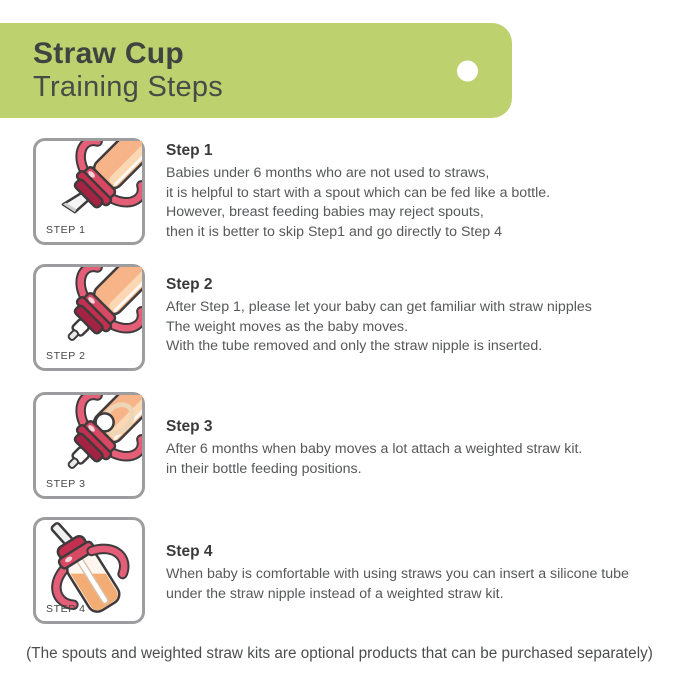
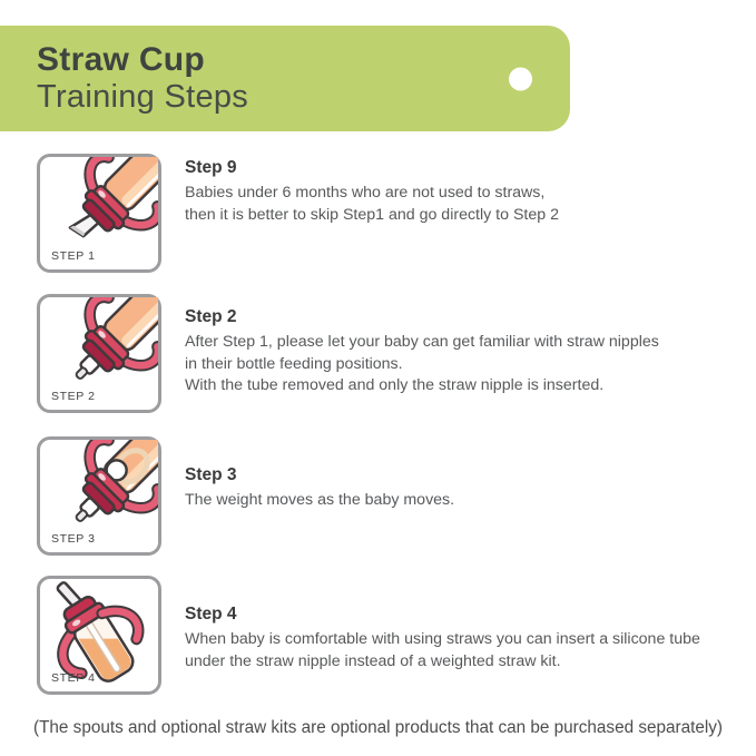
  Straw Cup
  Training Steps
  STEP 1
- Step 1
+ Step 9
  Babies under 6 months who are not used to straws,
- it is helpful to start with a spout which can be fed like a bottle.
- However, breast feeding babies may reject spouts,
- then it is better to skip Step1 and go directly to Step 4
+ then it is better to skip Step1 and go directly to Step 2
  STEP 2
  Step 2
  After Step 1, please let your baby can get familiar with straw nipples
- The weight moves as the baby moves.
+ in their bottle feeding positions.
  With the tube removed and only the straw nipple is inserted.
  STEP 3
  Step 3
- After 6 months when baby moves a lot attach a weighted straw kit.
- in their bottle feeding positions.
+ The weight moves as the baby moves.
  STEP 4
  Step 4
  When baby is comfortable with using straws you can insert a silicone tube
  under the straw nipple instead of a weighted straw kit.
- (The spouts and weighted straw kits are optional products that can be purchased separately)
+ (The spouts and optional straw kits are optional products that can be purchased separately)
